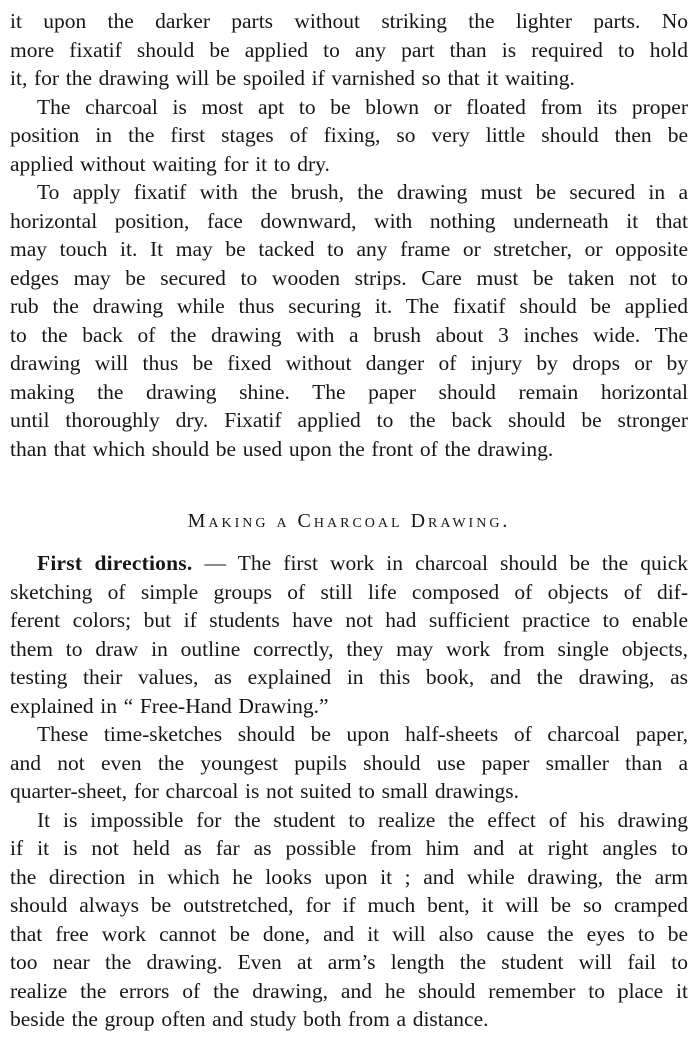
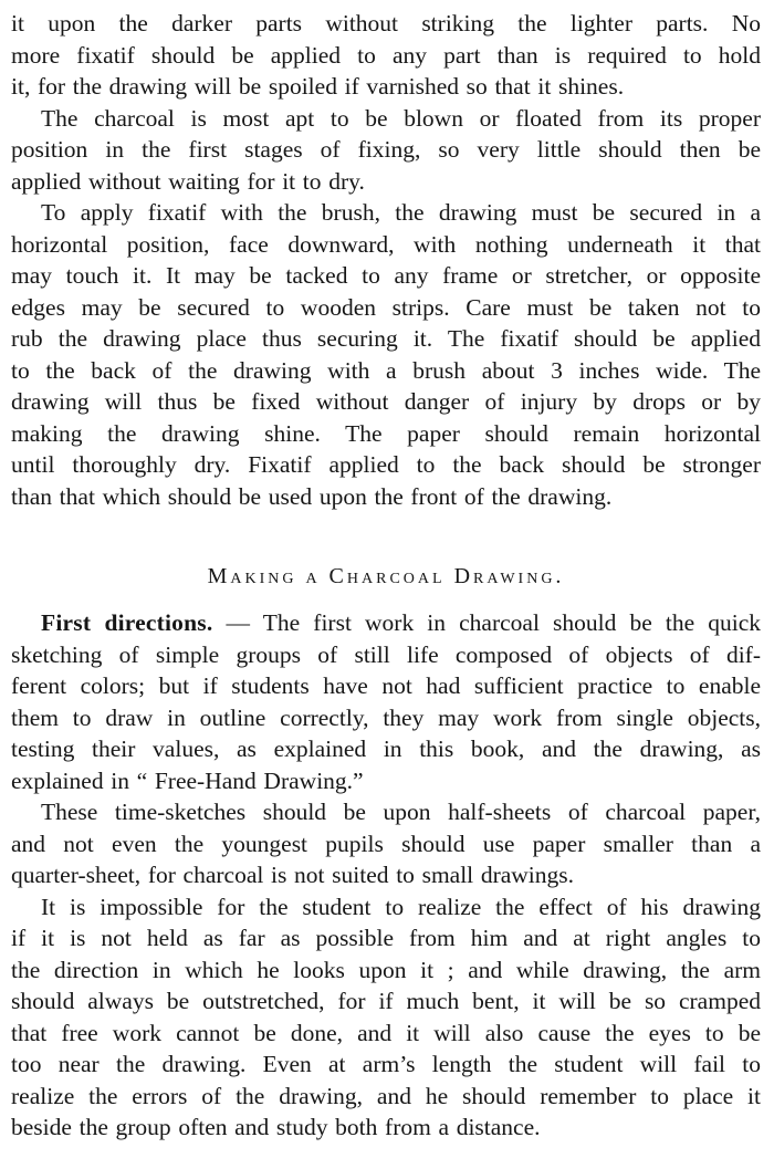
  it upon the darker parts without striking the lighter parts. No
  more fixatif should be applied to any part than is required to hold
- it, for the drawing will be spoiled if varnished so that it waiting.
+ it, for the drawing will be spoiled if varnished so that it shines.
  The charcoal is most apt to be blown or floated from its proper
  position in the first stages of fixing, so very little should then be
  applied without waiting for it to dry.
  To apply fixatif with the brush, the drawing must be secured in a
  horizontal position, face downward, with nothing underneath it that
  may touch it. It may be tacked to any frame or stretcher, or opposite
  edges may be secured to wooden strips. Care must be taken not to
- rub the drawing while thus securing it. The fixatif should be applied
+ rub the drawing place thus securing it. The fixatif should be applied
  to the back of the drawing with a brush about 3 inches wide. The
  drawing will thus be fixed without danger of injury by drops or by
  making the drawing shine. The paper should remain horizontal
  until thoroughly dry. Fixatif applied to the back should be stronger
  than that which should be used upon the front of the drawing.
  Making a Charcoal Drawing.
  First directions. — The first work in charcoal should be the quick
  sketching of simple groups of still life composed of objects of dif-
  ferent colors; but if students have not had sufficient practice to enable
  them to draw in outline correctly, they may work from single objects,
  testing their values, as explained in this book, and the drawing, as
  explained in “ Free-Hand Drawing.”
  These time-sketches should be upon half-sheets of charcoal paper,
  and not even the youngest pupils should use paper smaller than a
  quarter-sheet, for charcoal is not suited to small drawings.
  It is impossible for the student to realize the effect of his drawing
  if it is not held as far as possible from him and at right angles to
  the direction in which he looks upon it ; and while drawing, the arm
  should always be outstretched, for if much bent, it will be so cramped
  that free work cannot be done, and it will also cause the eyes to be
  too near the drawing. Even at arm’s length the student will fail to
  realize the errors of the drawing, and he should remember to place it
  beside the group often and study both from a distance.
